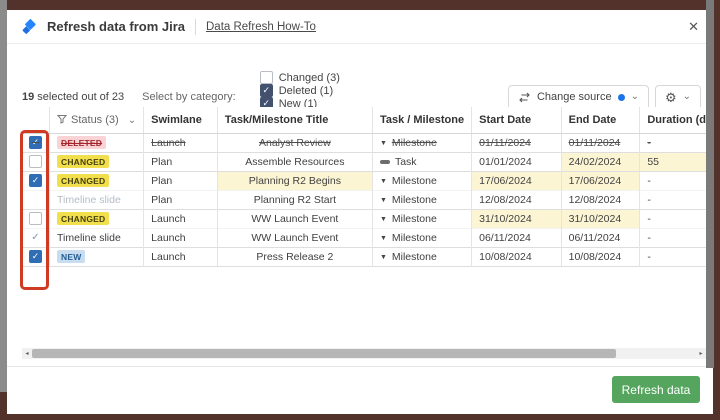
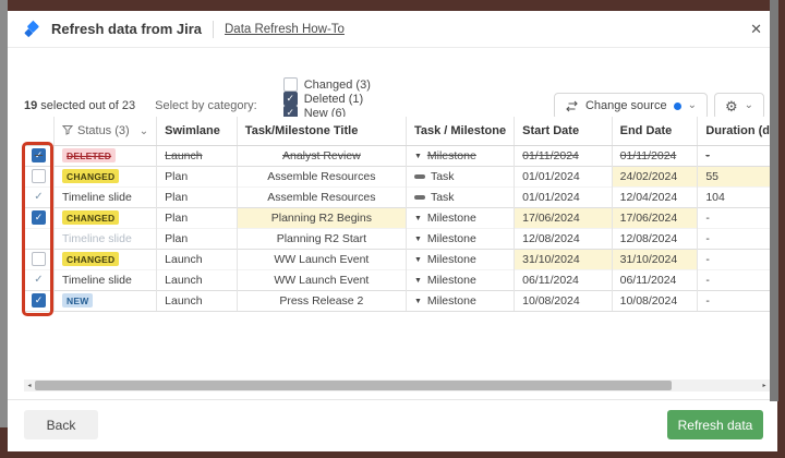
  Refresh data from Jira
  Data Refresh How-To
  ✕
  19 selected out of 23
  Select by category:
  Changed (3)
  ✓
  Deleted (1)
  ✓
- New (1)
+ New (6)
  Change source
  ⌄
  ⚙
  ⌄
  	Status (3) ⌄	Swimlane	Task/Milestone Title	Task / Milestone	Start Date	End Date	Duration (d
  ✓	DELETED	Launch	Analyst Review	Milestone	01/11/2024	01/11/2024	-
  	CHANGED	Plan	Assemble Resources	Task	01/01/2024	24/02/2024	55
+ ✓	Timeline slide	Plan	Assemble Resources	Task	01/01/2024	12/04/2024	104
  ✓	CHANGED	Plan	Planning R2 Begins	Milestone	17/06/2024	17/06/2024	-
  	Timeline slide	Plan	Planning R2 Start	Milestone	12/08/2024	12/08/2024	-
  	CHANGED	Launch	WW Launch Event	Milestone	31/10/2024	31/10/2024	-
  ✓	Timeline slide	Launch	WW Launch Event	Milestone	06/11/2024	06/11/2024	-
  ✓	NEW	Launch	Press Release 2	Milestone	10/08/2024	10/08/2024	-
+ Back
  Refresh data
